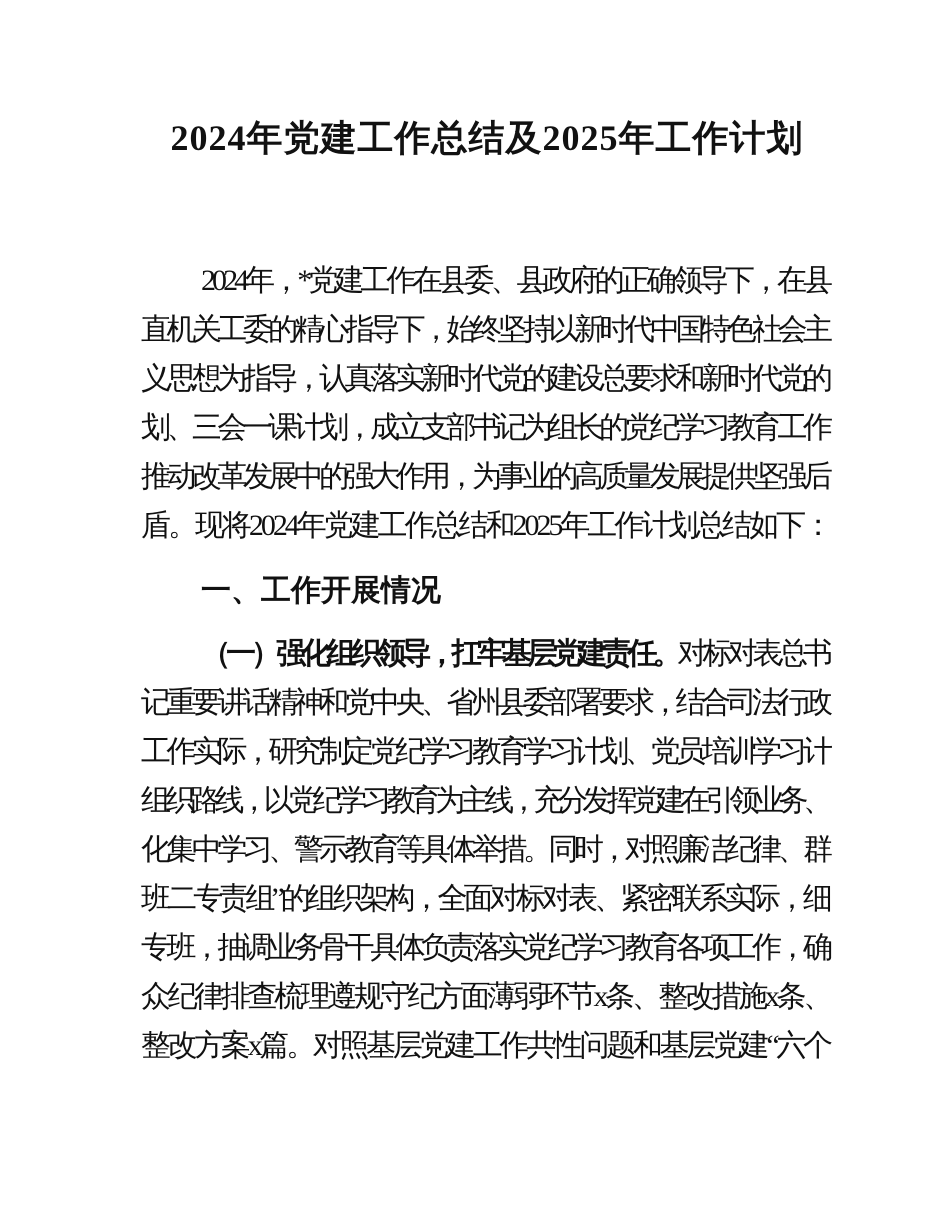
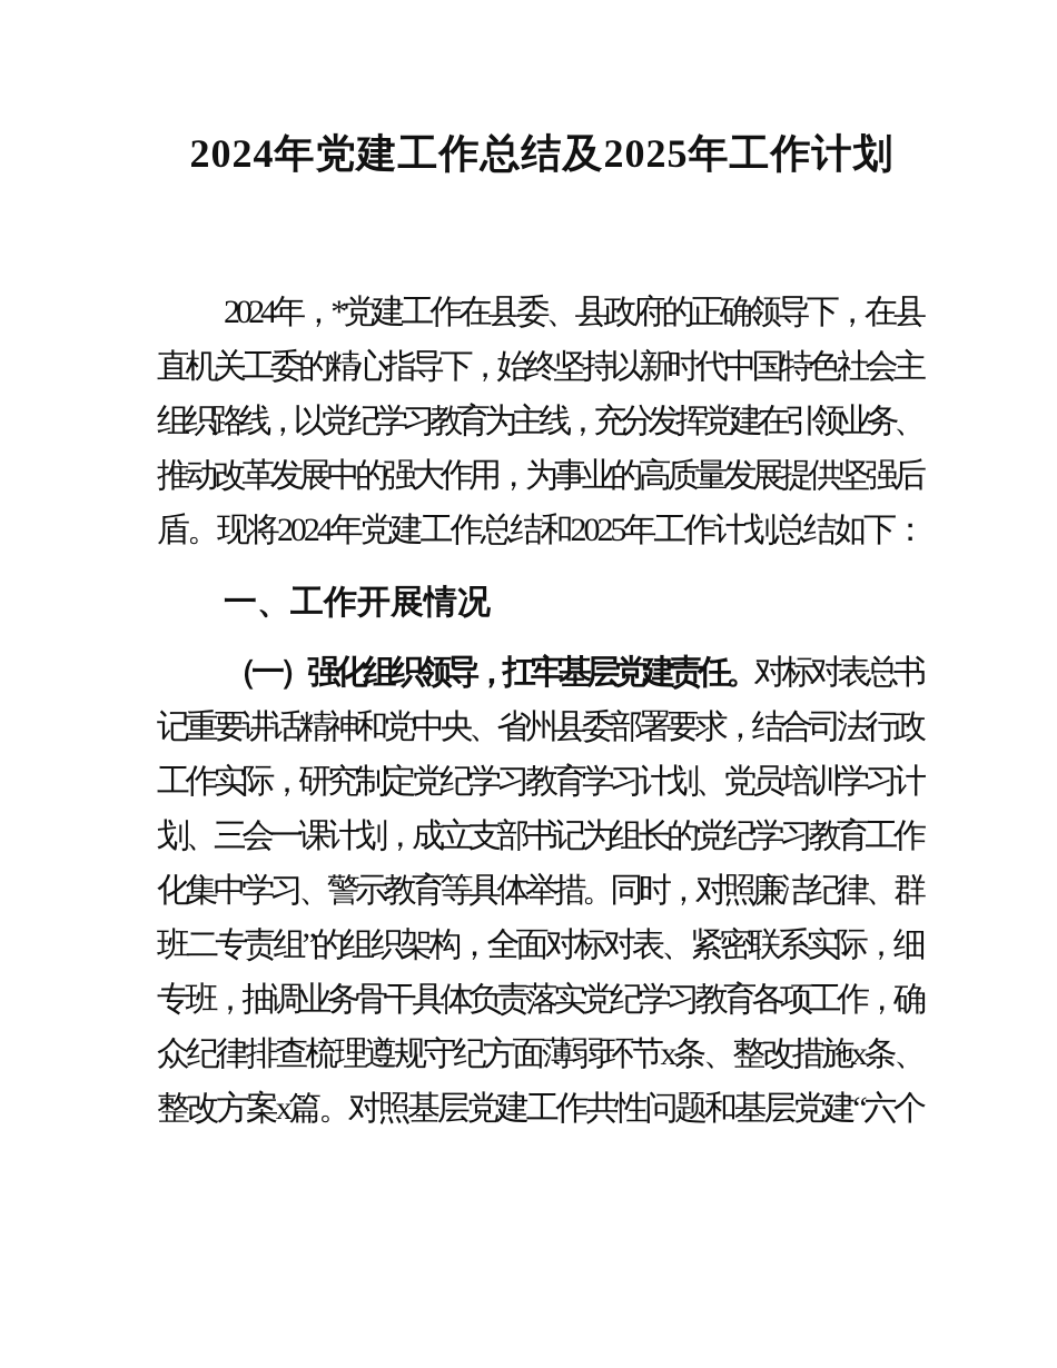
  2024年党建工作总结及2025年工作计划
  2024年，*党建工作在县委、县政府的正确领导下，在县
  直机关工委的精心指导下，始终坚持以新时代中国特色社会主
- 义思想为指导，认真落实新时代党的建设总要求和新时代党的
- 划、三会一课计划，成立支部书记为组长的党纪学习教育工作
+ 组织路线，以党纪学习教育为主线，充分发挥党建在引领业务、
  推动改革发展中的强大作用，为事业的高质量发展提供坚强后
  盾。现将2024年党建工作总结和2025年工作计划总结如下：
  一、工作开展情况
  （一）强化组织领导，扛牢基层党建责任。对标对表总书
  记重要讲话精神和党中央、省州县委部署要求，结合司法行政
  工作实际，研究制定党纪学习教育学习计划、党员培训学习计
- 组织路线，以党纪学习教育为主线，充分发挥党建在引领业务、
+ 划、三会一课计划，成立支部书记为组长的党纪学习教育工作
  化集中学习、警示教育等具体举措。同时，对照廉洁纪律、群
  班二专责组”的组织架构，全面对标对表、紧密联系实际，细
  专班，抽调业务骨干具体负责落实党纪学习教育各项工作，确
  众纪律排查梳理遵规守纪方面薄弱环节x条、整改措施x条、
  整改方案x篇。对照基层党建工作共性问题和基层党建“六个
